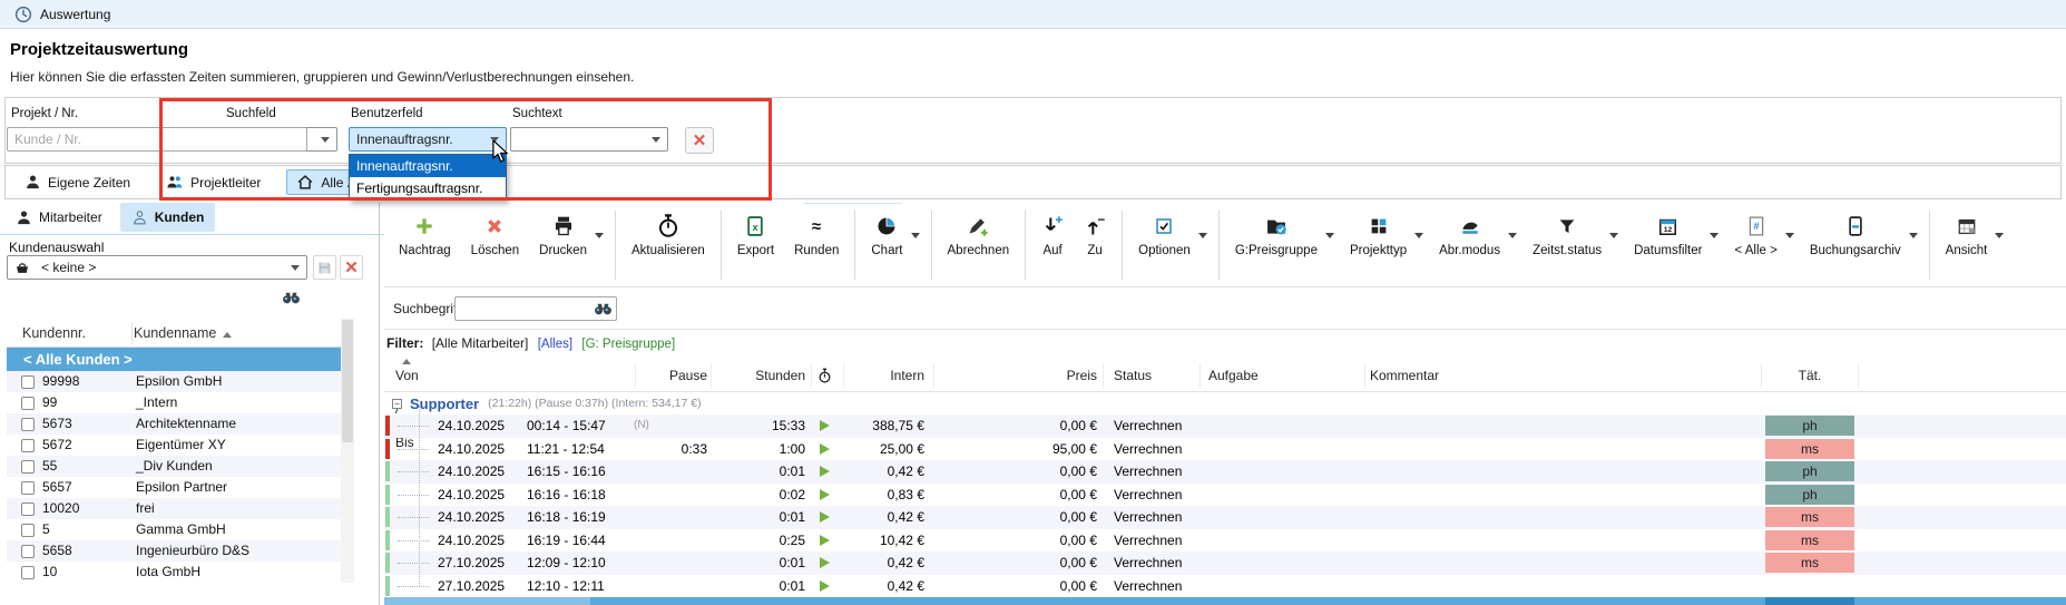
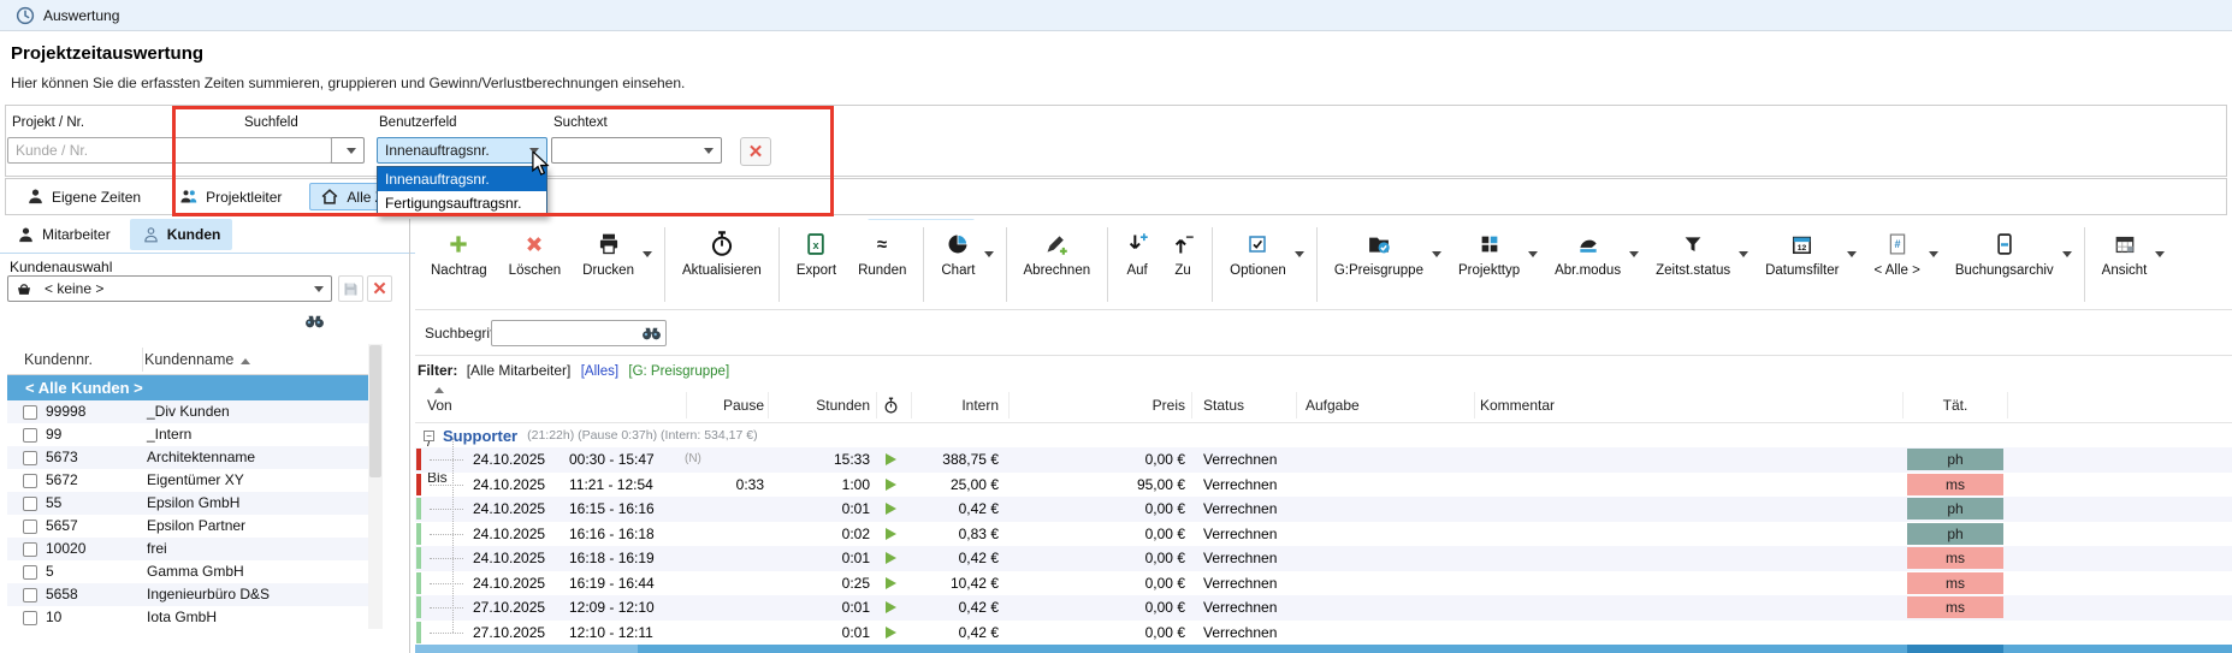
  Auswertung
  Projektzeitauswertung
  Hier können Sie die erfassten Zeiten summieren, gruppieren und Gewinn/Verlustberechnungen einsehen.
  Projekt / Nr.
  Suchfeld
  Benutzerfeld
  Innenauftragsnr.
  Suchtext
  ✕
  Innenauftragsnr.
  Fertigungsauftragsnr.
  Eigene Zeiten
  Projektleiter
  Mitarbeiter
  Kunden
  Kundenauswahl
  < keine >
  ✕
  Kunde / Nr.
  Kundennr.
  Kundenname
  < Alle Kunden >
  99998
- Epsilon GmbH
+ _Div Kunden
  99
  _Intern
  5673
  Architektenname
  5672
  Eigentümer XY
  55
- _Div Kunden
+ Epsilon GmbH
  5657
  Epsilon Partner
  10020
  frei
  5
  Gamma GmbH
  5658
  Ingenieurbüro D&S
  10
  Iota GmbH
  Nachtrag
  Löschen
  Drucken
  Aktualisieren
  x
  Export
  ≈
  Runden
  Chart
  Abrechnen
  Auf
  Zu
  Optionen
  G:Preisgruppe
  Projekttyp
  Abr.modus
  Zeitst.status
  Datumsfilter
  #
  < Alle >
  Buchungsarchiv
  Ansicht
  Suchbegri
  Filter: [Alle Mitarbeiter] [Alles] [G: Preisgruppe]
  Von / Bis
  Pause
  Stunden
  Intern
  Preis
  Status
  Aufgabe
  Kommentar
  Tät.
  −
  Supporter
  (21:22h) (Pause 0:37h) (Intern: 534,17 €)
  24.10.2025
- 00:14 - 15:47
+ 00:30 - 15:47
  (N)
  15:33
  388,75 €
  0,00 €
  Verrechnen
  ph
  24.10.2025
  11:21 - 12:54
  0:33
  1:00
  25,00 €
  95,00 €
  Verrechnen
  ms
  24.10.2025
  16:15 - 16:16
  0:01
  0,42 €
  0,00 €
  Verrechnen
  ph
  24.10.2025
  16:16 - 16:18
  0:02
  0,83 €
  0,00 €
  Verrechnen
  ph
  24.10.2025
  16:18 - 16:19
  0:01
  0,42 €
  0,00 €
  Verrechnen
  ms
  24.10.2025
  16:19 - 16:44
  0:25
  10,42 €
  0,00 €
  Verrechnen
  ms
  27.10.2025
  12:09 - 12:10
  0:01
  0,42 €
  0,00 €
  Verrechnen
  ms
  27.10.2025
  12:10 - 12:11
  0:01
  0,42 €
  0,00 €
  Verrechnen
